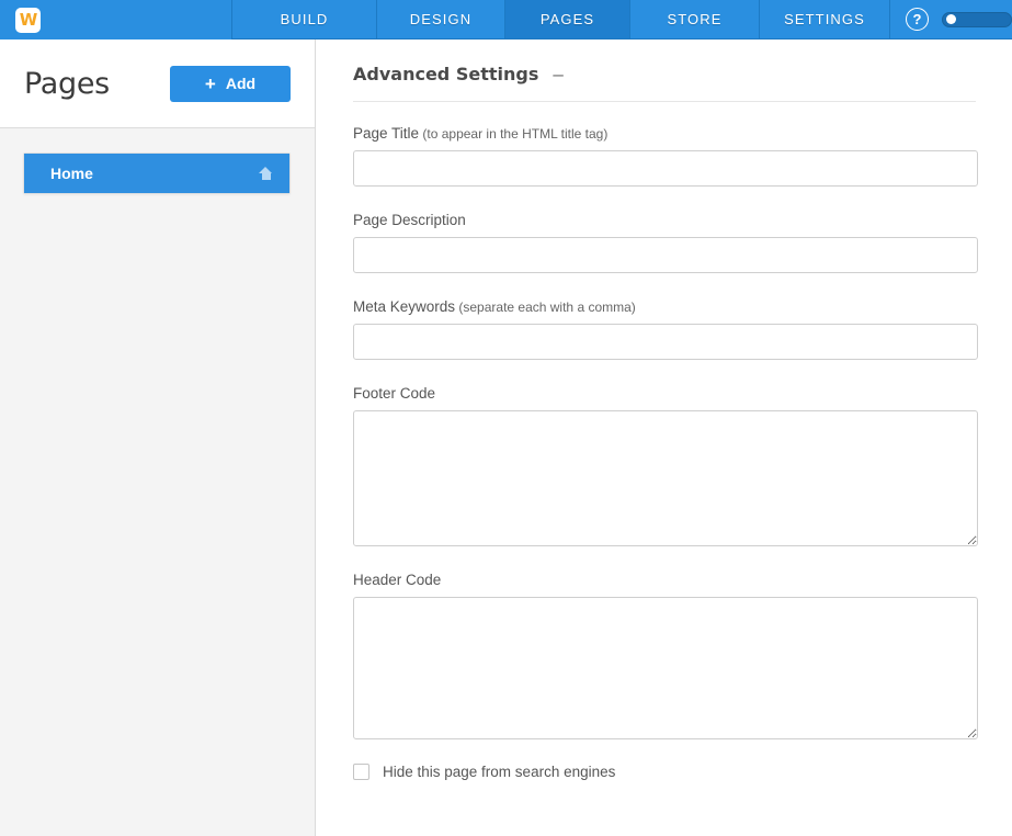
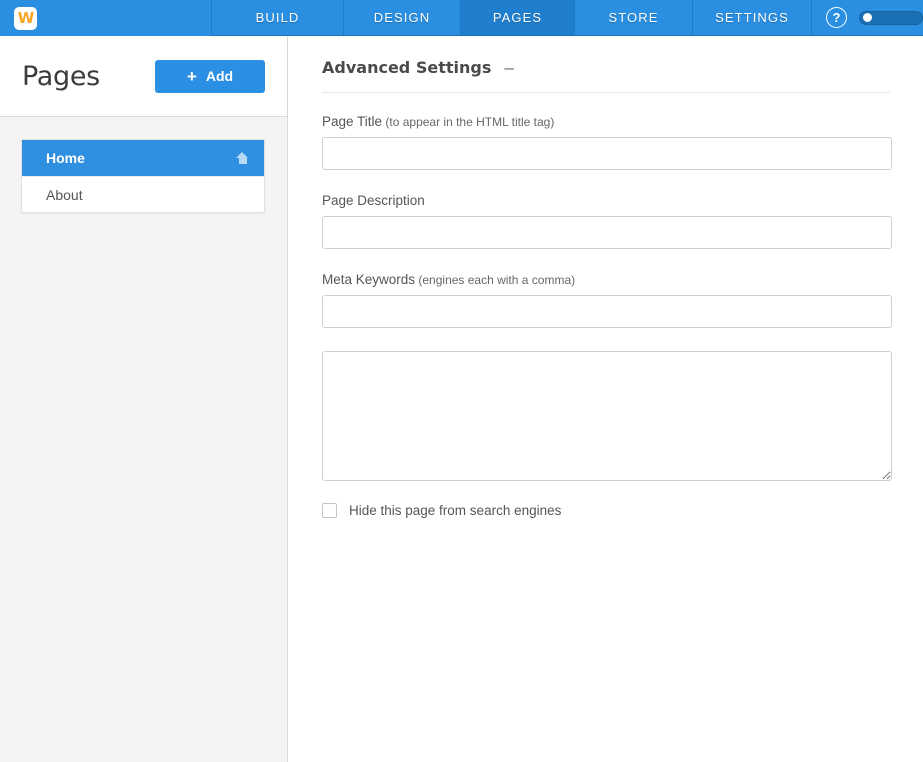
  W
  BUILD
  DESIGN
  PAGES
  STORE
  SETTINGS
  ?
  Pages
  +
  Add
  Home
+ About
  Advanced Settings
  –
  Page Title (to appear in the HTML title tag)
  Page Description
- Meta Keywords (separate each with a comma)
+ Meta Keywords (engines each with a comma)
- Footer Code
- Header Code
  Hide this page from search engines
